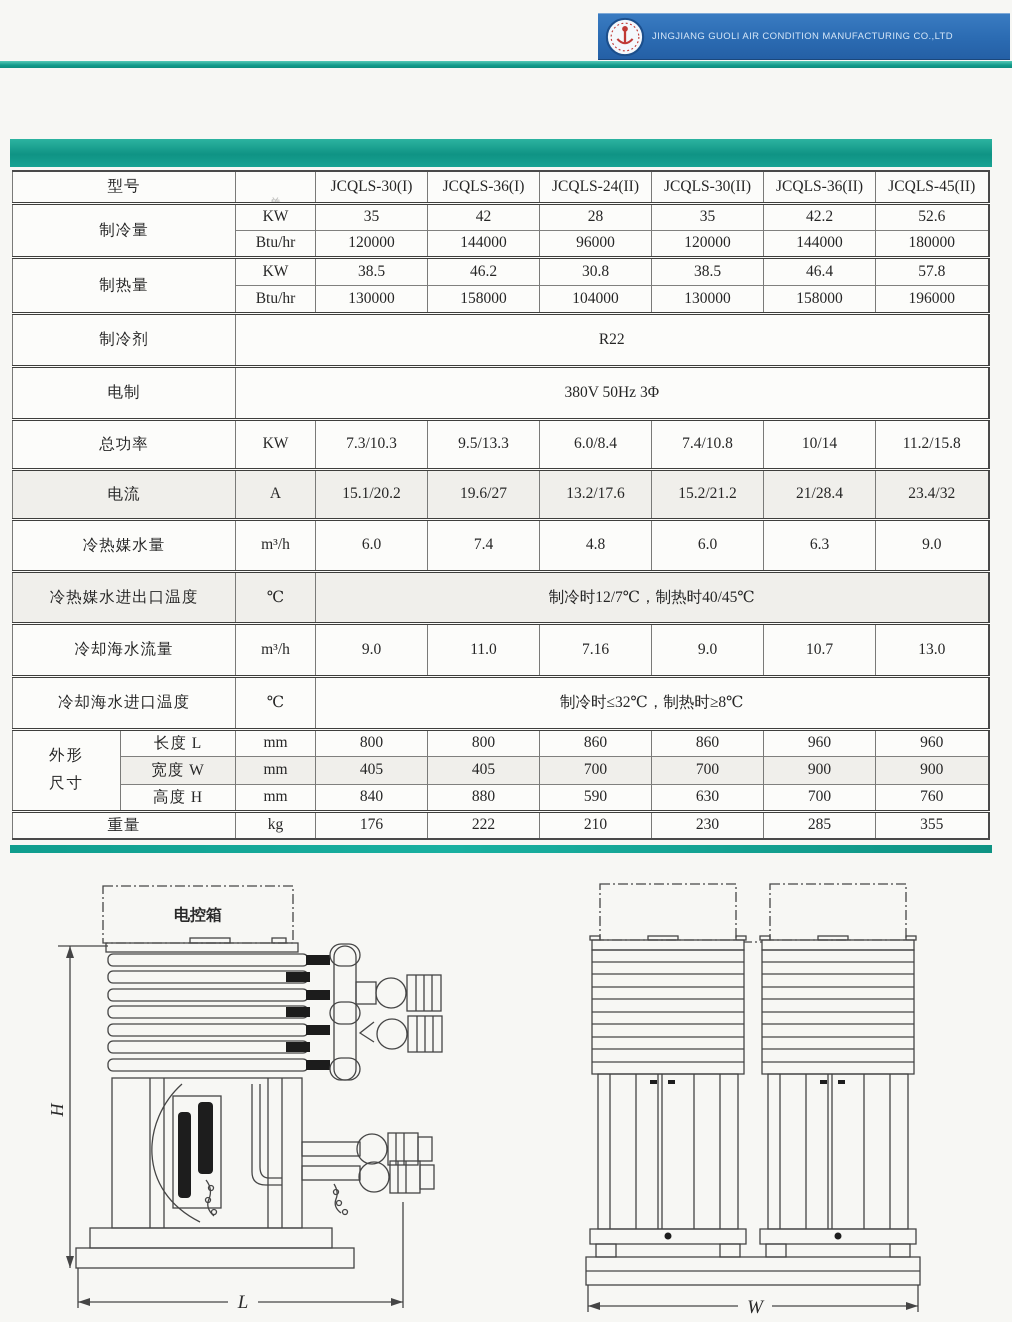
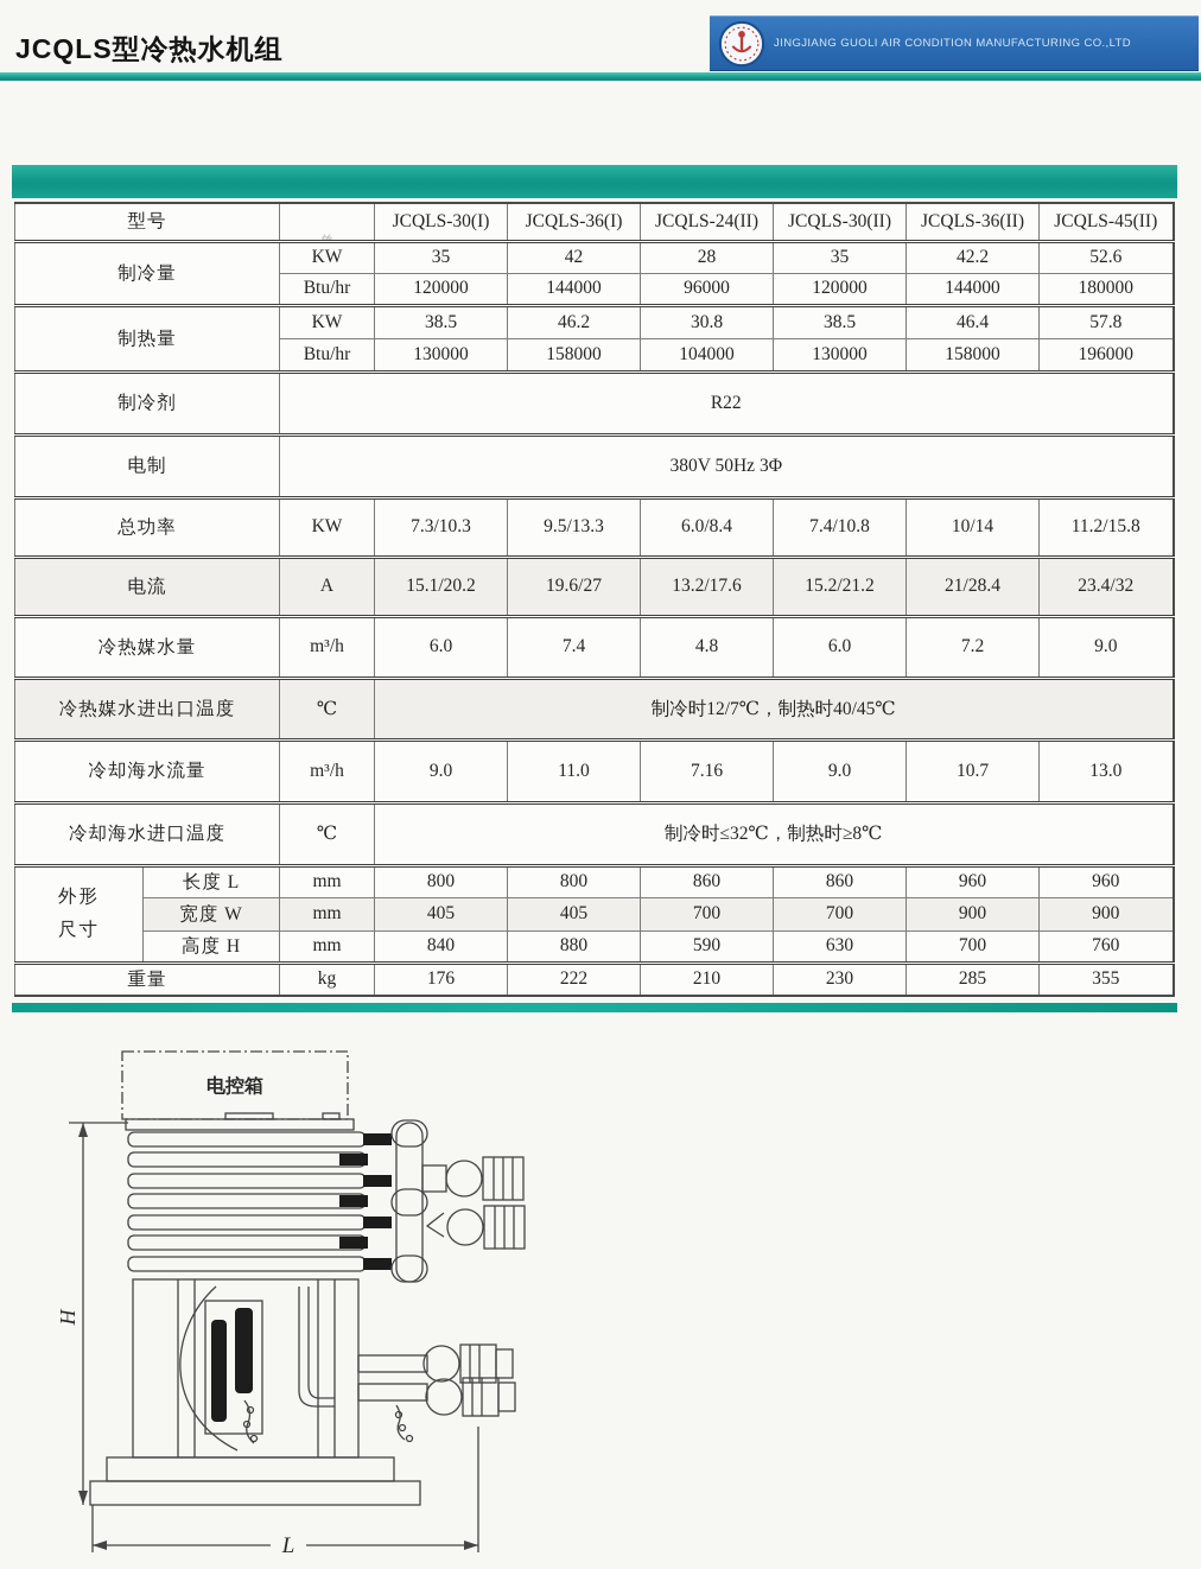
+ JCQLS型冷热水机组
  JINGJIANG GUOLI AIR CONDITION MANUFACTURING CO.,LTD
  型号		JCQLS-30(I)	JCQLS-36(I)	JCQLS-24(II)	JCQLS-30(II)	JCQLS-36(II)	JCQLS-45(II)
  制冷量	KW	35	42	28	35	42.2	52.6
  Btu/hr	120000	144000	96000	120000	144000	180000
  制热量	KW	38.5	46.2	30.8	38.5	46.4	57.8
  Btu/hr	130000	158000	104000	130000	158000	196000
  制冷剂	R22
  电制	380V 50Hz 3Φ
  总功率	KW	7.3/10.3	9.5/13.3	6.0/8.4	7.4/10.8	10/14	11.2/15.8
  电流	A	15.1/20.2	19.6/27	13.2/17.6	15.2/21.2	21/28.4	23.4/32
- 冷热媒水量	m³/h	6.0	7.4	4.8	6.0	6.3	9.0
+ 冷热媒水量	m³/h	6.0	7.4	4.8	6.0	7.2	9.0
  冷热媒水进出口温度	℃	制冷时12/7℃，制热时40/45℃
  冷却海水流量	m³/h	9.0	11.0	7.16	9.0	10.7	13.0
  冷却海水进口温度	℃	制冷时≤32℃，制热时≥8℃
  外形 尺寸	长度 L	mm	800	800	860	860	960	960
  宽度 W	mm	405	405	700	700	900	900
  高度 H	mm	840	880	590	630	700	760
  重量	kg	176	222	210	230	285	355
  电控箱
  L
- W
